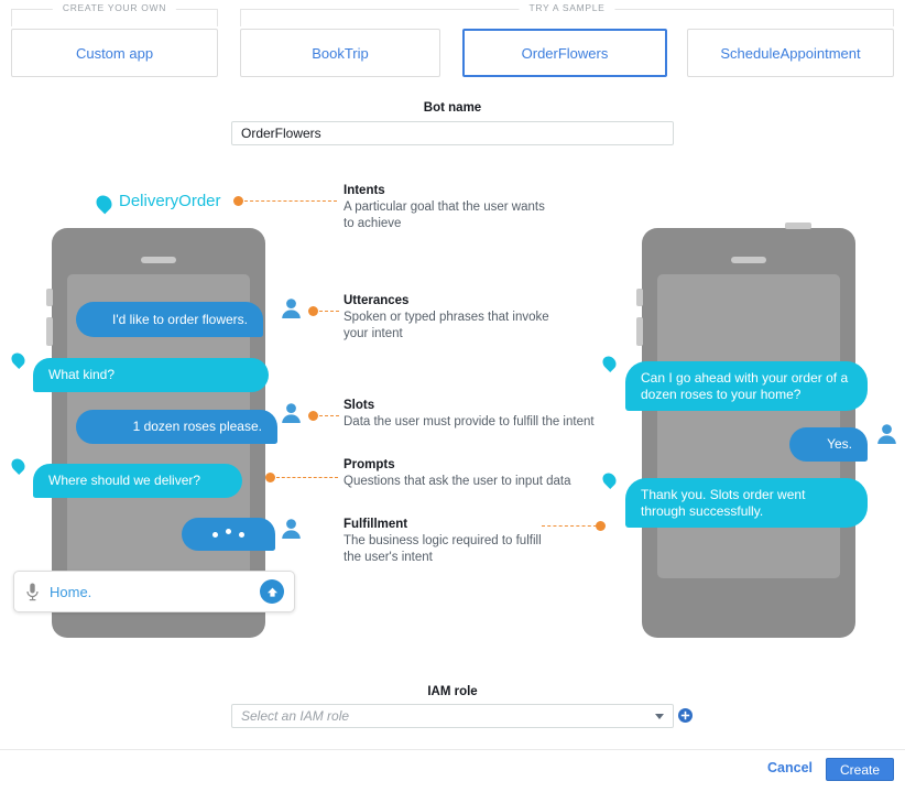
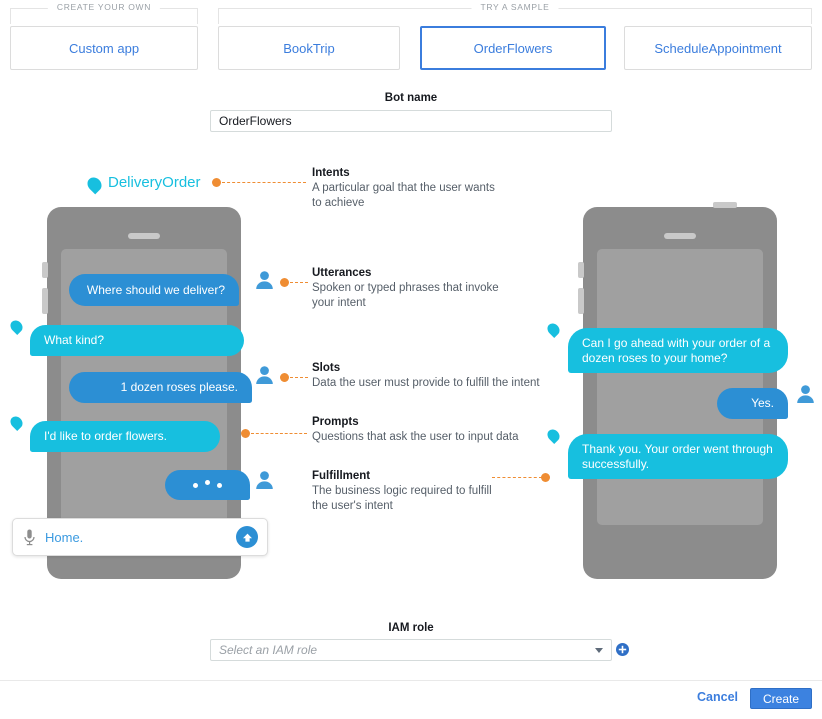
  CREATE YOUR OWN
  TRY A SAMPLE
  Custom app
  BookTrip
  OrderFlowers
  ScheduleAppointment
  Bot name
  OrderFlowers
- I'd like to order flowers.
+ Where should we deliver?
  What kind?
  1 dozen roses please.
- Where should we deliver?
+ I'd like to order flowers.
  Home.
  Can I go ahead with your order of a dozen roses to your home?
  Yes.
- Thank you. Slots order went through successfully.
+ Thank you. Your order went through successfully.
  DeliveryOrder
  Intents
  A particular goal that the user wants
  to achieve
  Utterances
  Spoken or typed phrases that invoke
  your intent
  Slots
  Data the user must provide to fulfill the intent
  Prompts
  Questions that ask the user to input data
  Fulfillment
  The business logic required to fulfill
  the user's intent
  IAM role
  Select an IAM role
  Cancel
  Create
